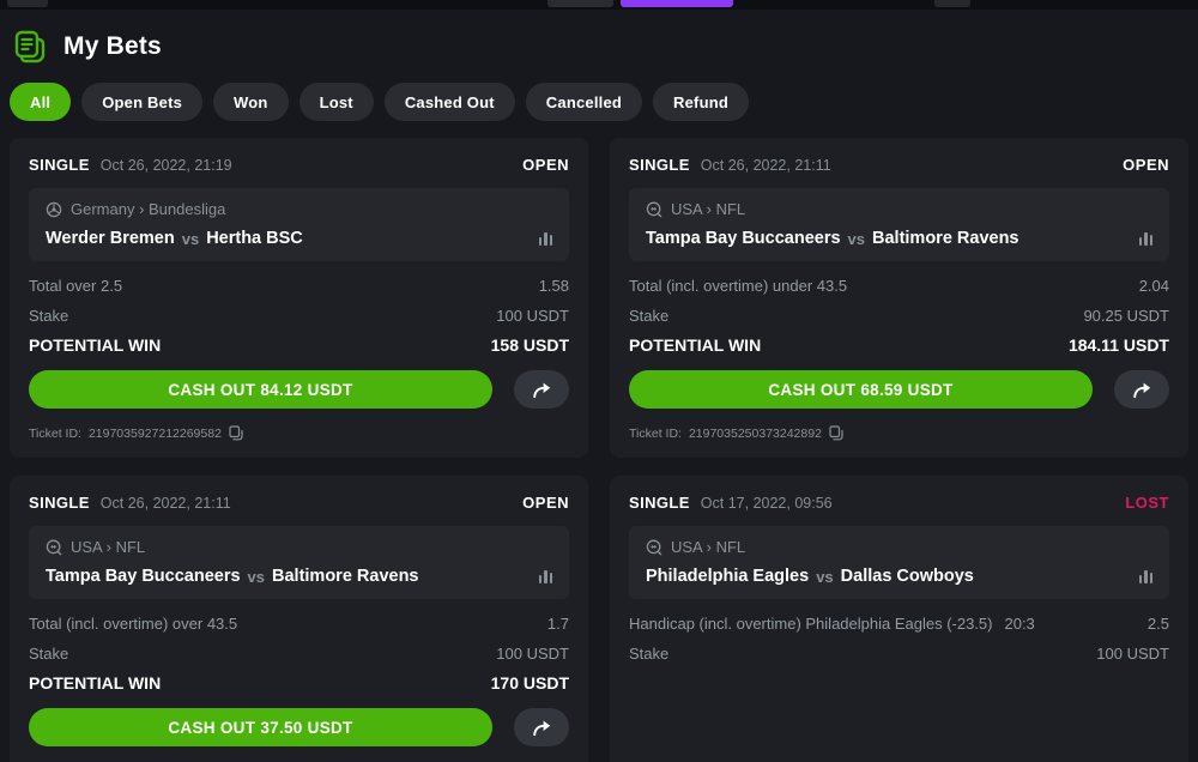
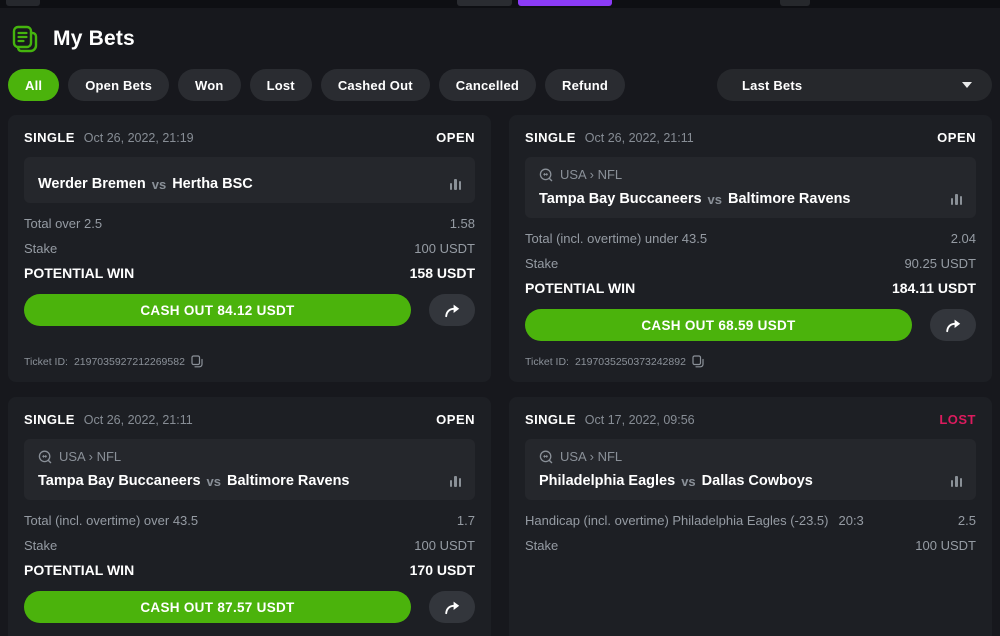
  My Bets
  All
  Open Bets
  Won
  Lost
  Cashed Out
  Cancelled
  Refund
+ Last Bets
  SINGLE
  Oct 26, 2022, 21:19
  OPEN
- Germany › Bundesliga
  Werder Bremen
  vs
  Hertha BSC
  Total over 2.5
  1.58
  Stake
  100 USDT
  POTENTIAL WIN
  158 USDT
  CASH OUT 84.12 USDT
  Ticket ID:
  2197035927212269582
  SINGLE
  Oct 26, 2022, 21:11
  OPEN
  USA › NFL
  Tampa Bay Buccaneers
  vs
  Baltimore Ravens
  Total (incl. overtime) under 43.5
  2.04
  Stake
  90.25 USDT
  POTENTIAL WIN
  184.11 USDT
  CASH OUT 68.59 USDT
  Ticket ID:
  2197035250373242892
  SINGLE
  Oct 26, 2022, 21:11
  OPEN
  USA › NFL
  Tampa Bay Buccaneers
  vs
  Baltimore Ravens
  Total (incl. overtime) over 43.5
  1.7
  Stake
  100 USDT
  POTENTIAL WIN
  170 USDT
- CASH OUT 37.50 USDT
+ CASH OUT 87.57 USDT
  SINGLE
  Oct 17, 2022, 09:56
  LOST
  USA › NFL
  Philadelphia Eagles
  vs
  Dallas Cowboys
  Handicap (incl. overtime) Philadelphia Eagles (-23.5)
  20:3
  2.5
  Stake
  100 USDT
